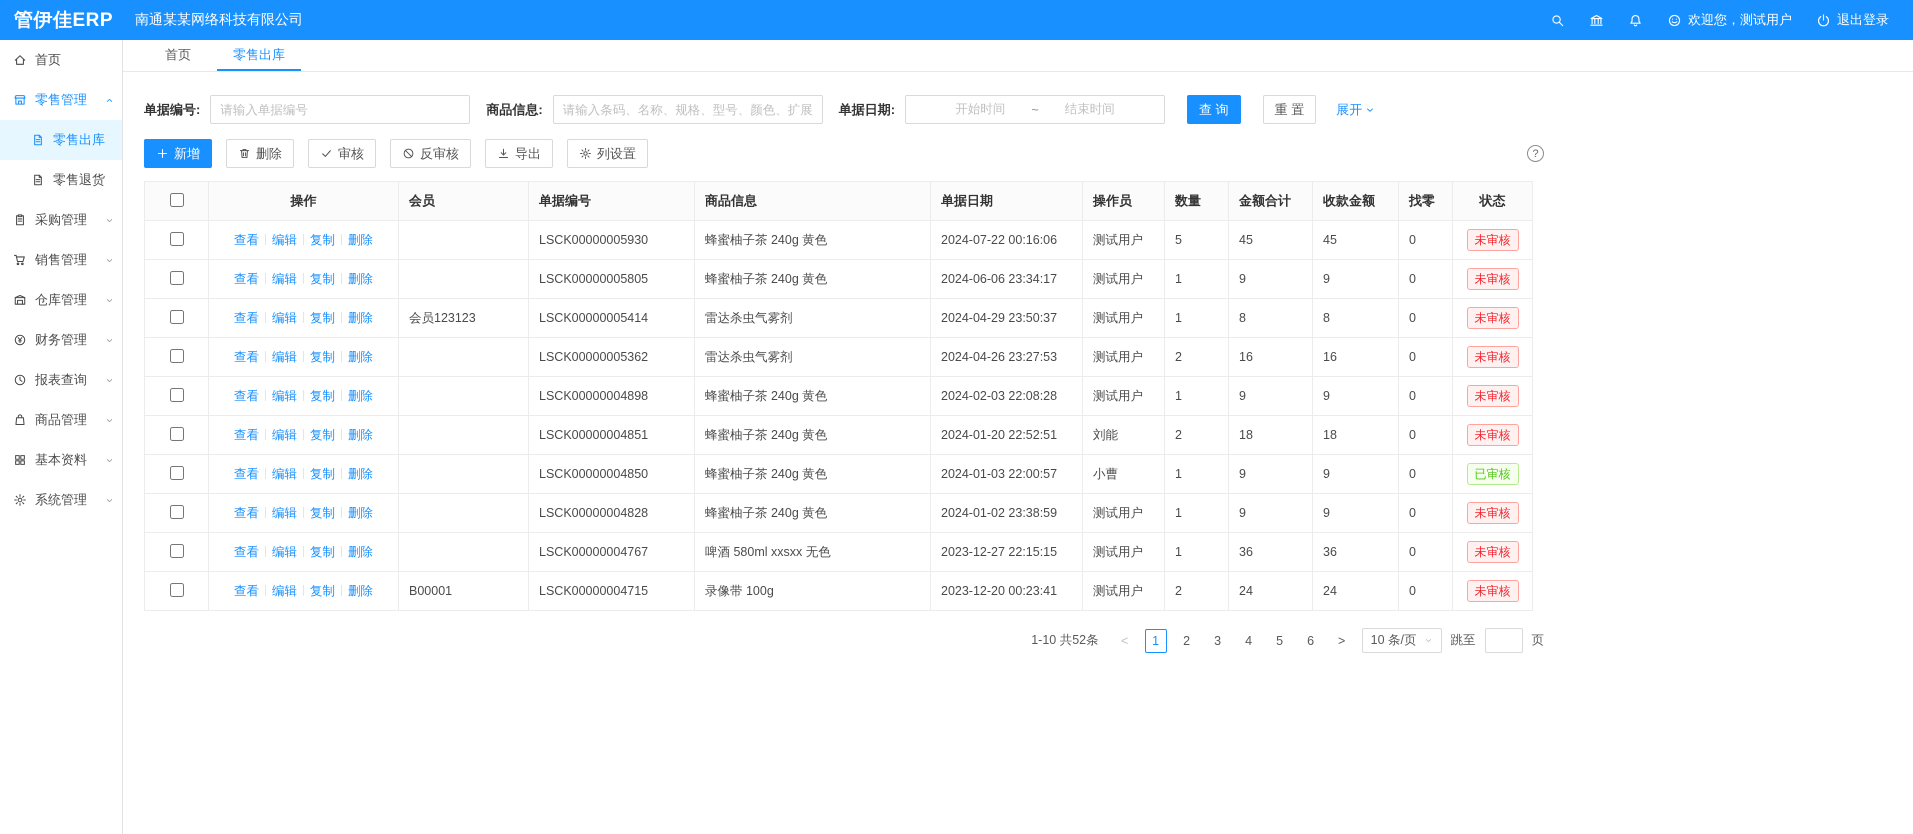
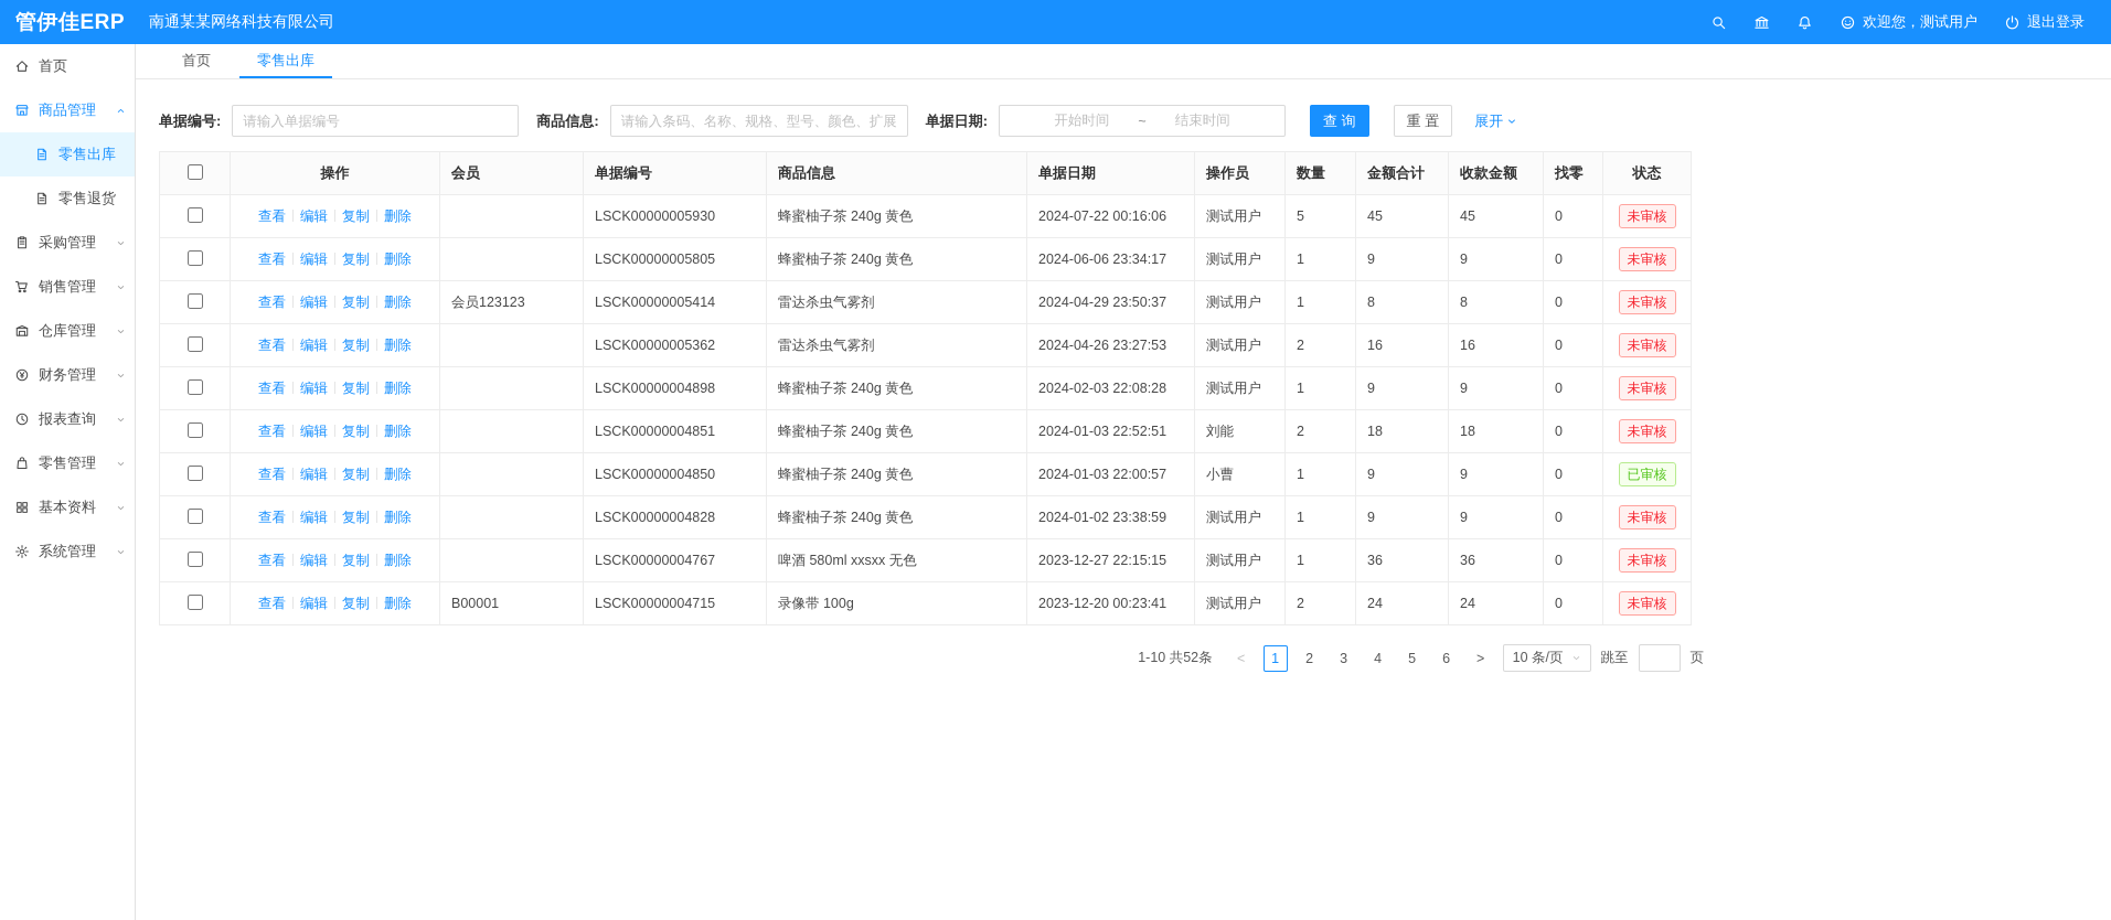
  管伊佳ERP
  南通某某网络科技有限公司
  欢迎您，测试用户
  退出登录
  首页
- 零售管理
+ 商品管理
  零售出库
  零售退货
  采购管理
  销售管理
  仓库管理
  财务管理
  报表查询
- 商品管理
+ 零售管理
  基本资料
  系统管理
  首页
  零售出库
  单据编号:
  请输入单据编号
  商品信息:
  请输入条码、名称、规格、型号、颜色、扩展
  单据日期:
  开始时间
  ~
  结束时间
  查 询
  重 置
  展开
- 新增
- 删除
- 审核
- 反审核
- 导出
- 列设置
- ?
  	操作	会员	单据编号	商品信息	单据日期	操作员	数量	金额合计	收款金额	找零	状态
  	查看 编辑 复制 删除		LSCK00000005930	蜂蜜柚子茶 240g 黄色	2024-07-22 00:16:06	测试用户	5	45	45	0	未审核
  	查看 编辑 复制 删除		LSCK00000005805	蜂蜜柚子茶 240g 黄色	2024-06-06 23:34:17	测试用户	1	9	9	0	未审核
  	查看 编辑 复制 删除	会员123123	LSCK00000005414	雷达杀虫气雾剂	2024-04-29 23:50:37	测试用户	1	8	8	0	未审核
  	查看 编辑 复制 删除		LSCK00000005362	雷达杀虫气雾剂	2024-04-26 23:27:53	测试用户	2	16	16	0	未审核
  	查看 编辑 复制 删除		LSCK00000004898	蜂蜜柚子茶 240g 黄色	2024-02-03 22:08:28	测试用户	1	9	9	0	未审核
- 	查看 编辑 复制 删除		LSCK00000004851	蜂蜜柚子茶 240g 黄色	2024-01-20 22:52:51	刘能	2	18	18	0	未审核
+ 	查看 编辑 复制 删除		LSCK00000004851	蜂蜜柚子茶 240g 黄色	2024-01-03 22:52:51	刘能	2	18	18	0	未审核
  	查看 编辑 复制 删除		LSCK00000004850	蜂蜜柚子茶 240g 黄色	2024-01-03 22:00:57	小曹	1	9	9	0	已审核
  	查看 编辑 复制 删除		LSCK00000004828	蜂蜜柚子茶 240g 黄色	2024-01-02 23:38:59	测试用户	1	9	9	0	未审核
  	查看 编辑 复制 删除		LSCK00000004767	啤酒 580ml xxsxx 无色	2023-12-27 22:15:15	测试用户	1	36	36	0	未审核
  	查看 编辑 复制 删除	B00001	LSCK00000004715	录像带 100g	2023-12-20 00:23:41	测试用户	2	24	24	0	未审核
  1-10 共52条
  <
  1
  2
  3
  4
  5
  6
  >
  10 条/页
  跳至
  页
